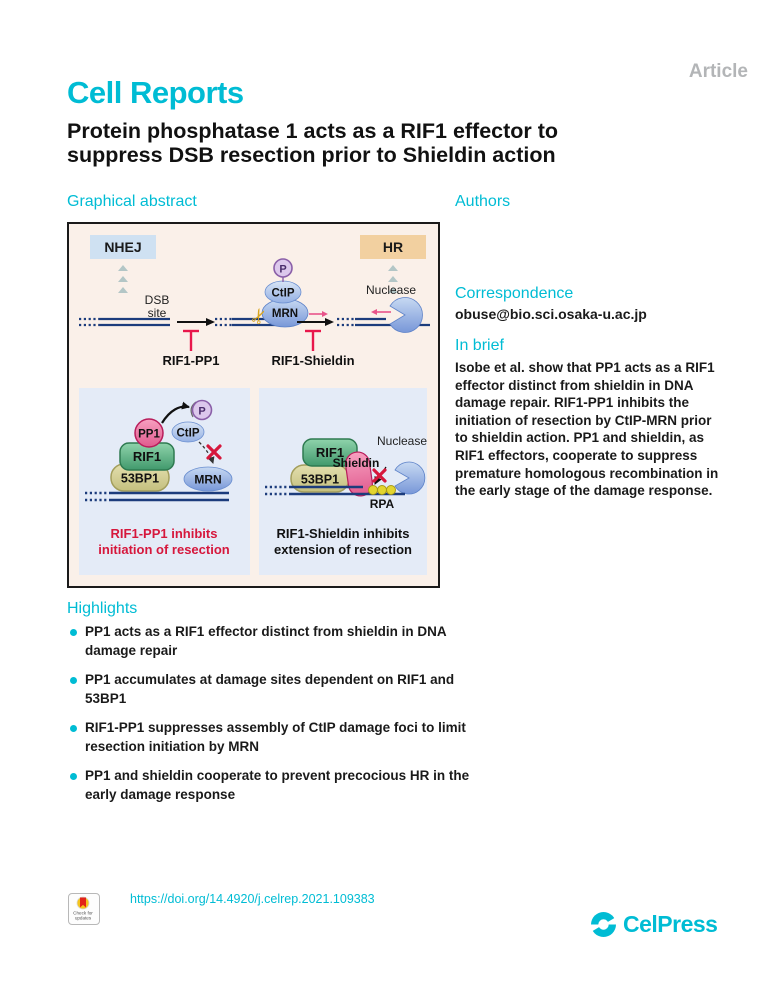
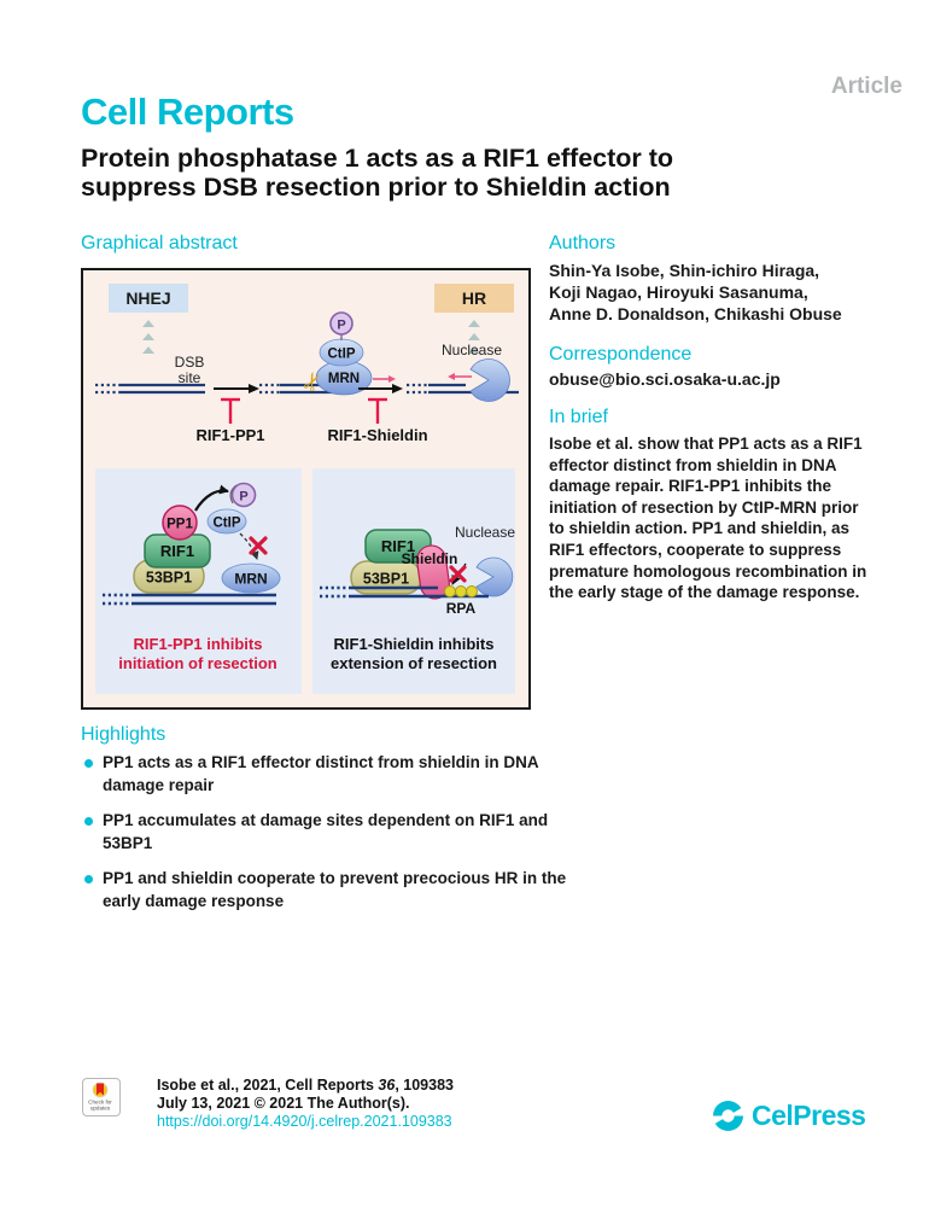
  Article
  Cell Reports
  Protein phosphatase 1 acts as a RIF1 effector to
  suppress DSB resection prior to Shieldin action
  Graphical abstract
  NHEJ
  HR
  DSB
  site
  RIF1-PP1
  P
  CtIP
  MRN
  RIF1-Shieldin
  Nuclease
  P
  PP1
  RIF1
  53BP1
  CtIP
  MRN
  RIF1-PP1 inhibits
  initiation of resection
  RIF1
  53BP1
  Shieldin
  Nuclease
  RPA
  RIF1-Shieldin inhibits
  extension of resection
  Authors
+ Shin-Ya Isobe, Shin-ichiro Hiraga,
+ Koji Nagao, Hiroyuki Sasanuma,
+ Anne D. Donaldson, Chikashi Obuse
  Correspondence
  obuse@bio.sci.osaka-u.ac.jp
  In brief
  Isobe et al. show that PP1 acts as a RIF1
  effector distinct from shieldin in DNA
  damage repair. RIF1-PP1 inhibits the
  initiation of resection by CtIP-MRN prior
  to shieldin action. PP1 and shieldin, as
  RIF1 effectors, cooperate to suppress
  premature homologous recombination in
  the early stage of the damage response.
  Highlights
  PP1 acts as a RIF1 effector distinct from shieldin in DNA
  damage repair
  PP1 accumulates at damage sites dependent on RIF1 and
  53BP1
- RIF1-PP1 suppresses assembly of CtIP damage foci to limit
- resection initiation by MRN
  PP1 and shieldin cooperate to prevent precocious HR in the
  early damage response
+ Isobe et al., 2021, Cell Reports 36, 109383
+ July 13, 2021 © 2021 The Author(s).
  https://doi.org/14.4920/j.celrep.2021.109383
  CelPress
